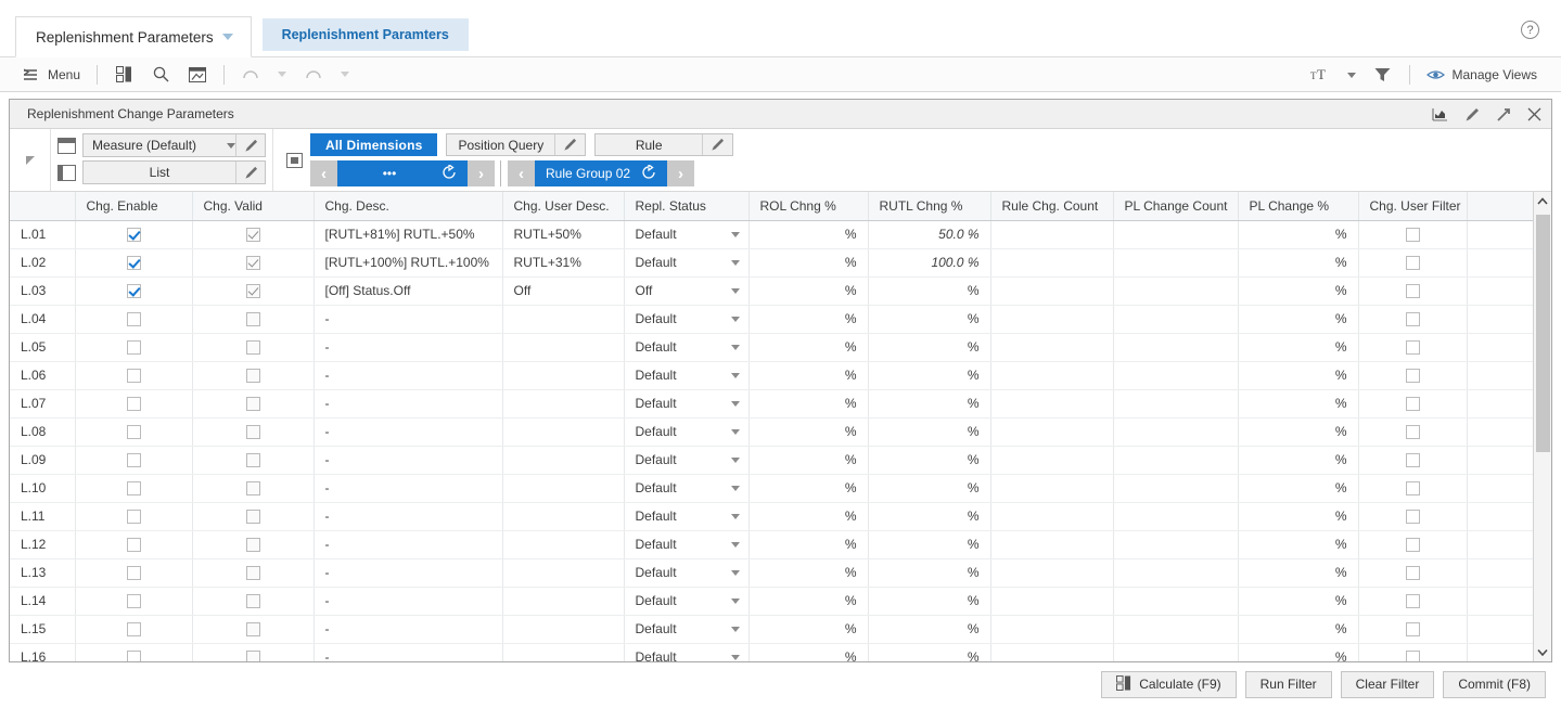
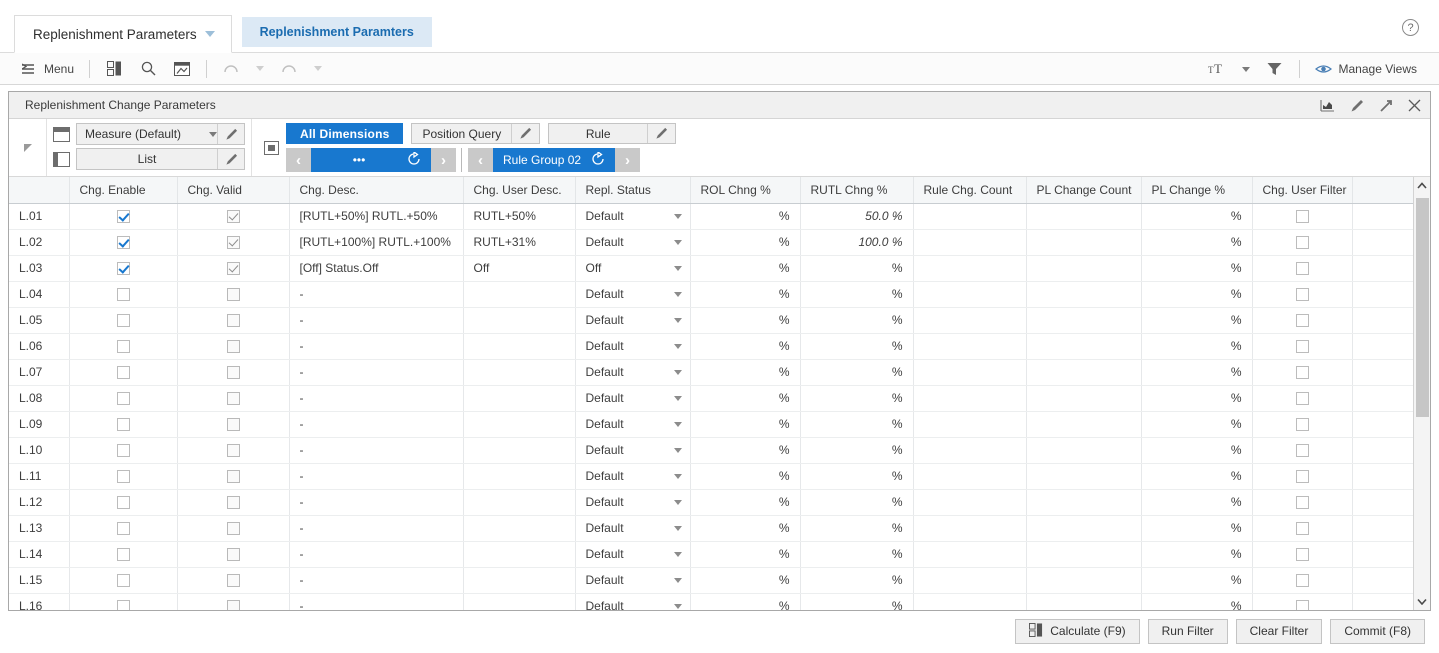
  Replenishment Parameters
  Replenishment Paramters
  ?
  Menu
  T
  T
  Manage Views
  Replenishment Change Parameters
  Measure (Default)
  List
  All Dimensions
  Position Query
  Rule
  ‹
  •••
  ›
  ‹
  Rule Group 02
  ›
  	Chg. Enable	Chg. Valid	Chg. Desc.	Chg. User Desc.	Repl. Status	ROL Chng %	RUTL Chng %	Rule Chg. Count	PL Change Count	PL Change %	Chg. User Filter
- L.01			[RUTL+81%] RUTL.+50%	RUTL+50%	Default	%	50.0 %			%
+ L.01			[RUTL+50%] RUTL.+50%	RUTL+50%	Default	%	50.0 %			%
  L.02			[RUTL+100%] RUTL.+100%	RUTL+31%	Default	%	100.0 %			%
  L.03			[Off] Status.Off	Off	Off	%	%			%
  L.04			-		Default	%	%			%
  L.05			-		Default	%	%			%
  L.06			-		Default	%	%			%
  L.07			-		Default	%	%			%
  L.08			-		Default	%	%			%
  L.09			-		Default	%	%			%
  L.10			-		Default	%	%			%
  L.11			-		Default	%	%			%
  L.12			-		Default	%	%			%
  L.13			-		Default	%	%			%
  L.14			-		Default	%	%			%
  L.15			-		Default	%	%			%
  L.16			-		Default	%	%			%
  Calculate (F9)
  Run Filter
  Clear Filter
  Commit (F8)
